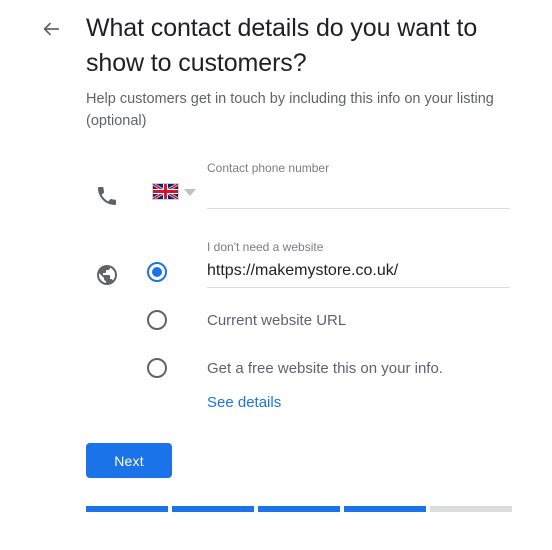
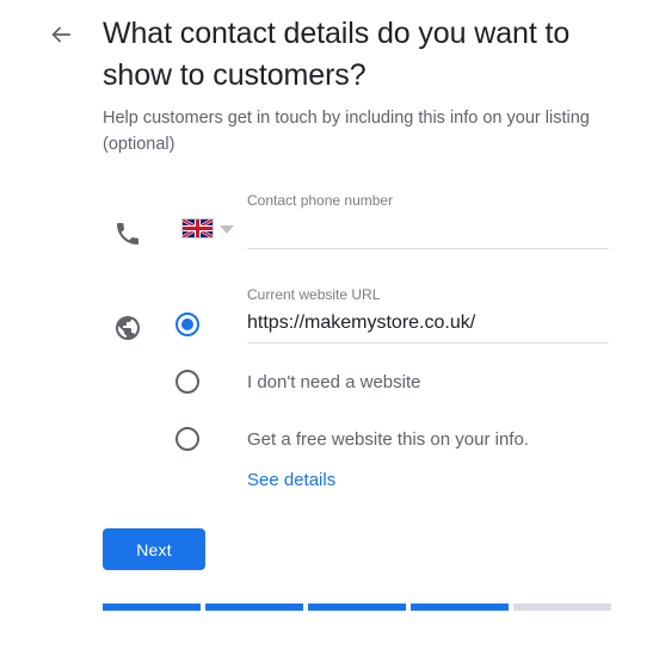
  What contact details do you want to show to customers?
  Help customers get in touch by including this info on your listing (optional)
  Contact phone number
- I don't need a website
+ Current website URL
  https://makemystore.co.uk/
- Current website URL
+ I don't need a website
  Get a free website this on your info.
  See details
  Next
